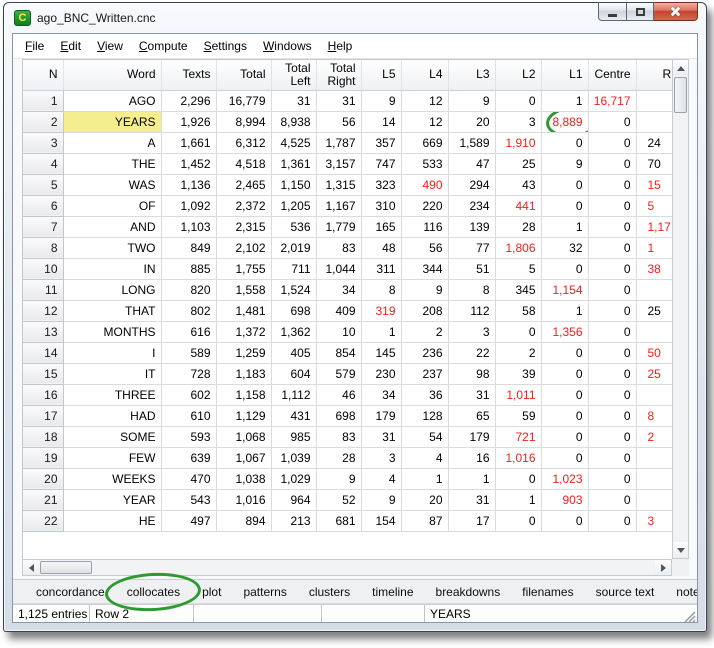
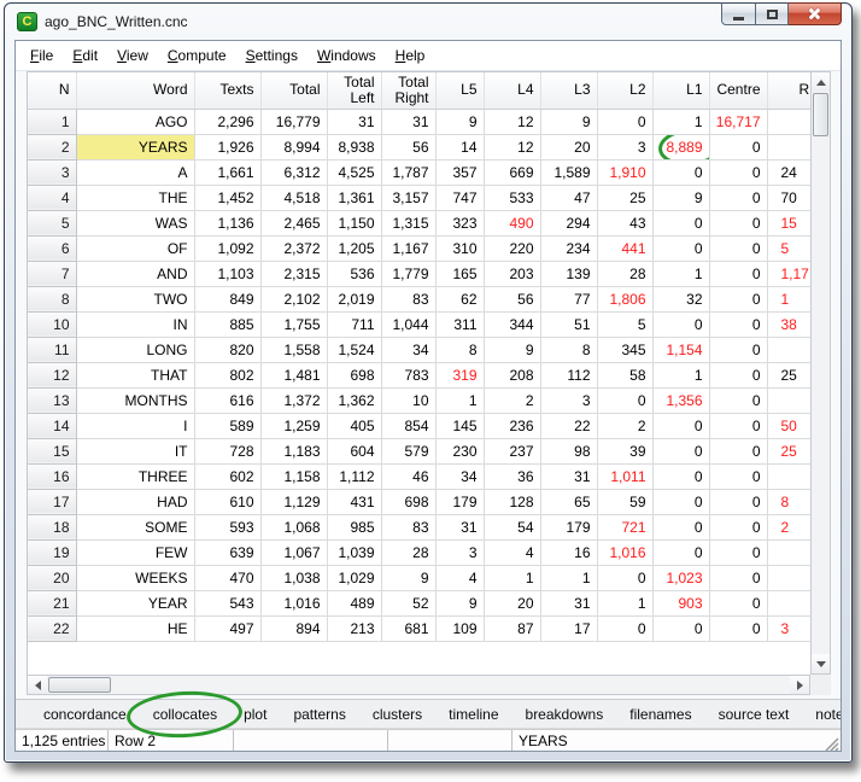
  C
  ago_BNC_Written.cnc
  File
  Edit
  View
  Compute
  Settings
  Windows
  Help
  N	Word	Texts	Total	Total Left	Total Right	L5	L4	L3	L2	L1	Centre	R
  1	AGO	2,296	16,779	31	31	9	12	9	0	1	16,717
  2	YEARS	1,926	8,994	8,938	56	14	12	20	3	8,889	0
  3	A	1,661	6,312	4,525	1,787	357	669	1,589	1,910	0	0	24
  4	THE	1,452	4,518	1,361	3,157	747	533	47	25	9	0	70
  5	WAS	1,136	2,465	1,150	1,315	323	490	294	43	0	0	15
  6	OF	1,092	2,372	1,205	1,167	310	220	234	441	0	0	5
- 7	AND	1,103	2,315	536	1,779	165	116	139	28	1	0	1,17
+ 7	AND	1,103	2,315	536	1,779	165	203	139	28	1	0	1,17
- 8	TWO	849	2,102	2,019	83	48	56	77	1,806	32	0	1
+ 8	TWO	849	2,102	2,019	83	62	56	77	1,806	32	0	1
  10	IN	885	1,755	711	1,044	311	344	51	5	0	0	38
  11	LONG	820	1,558	1,524	34	8	9	8	345	1,154	0
- 12	THAT	802	1,481	698	409	319	208	112	58	1	0	25
+ 12	THAT	802	1,481	698	783	319	208	112	58	1	0	25
  13	MONTHS	616	1,372	1,362	10	1	2	3	0	1,356	0
  14	I	589	1,259	405	854	145	236	22	2	0	0	50
  15	IT	728	1,183	604	579	230	237	98	39	0	0	25
  16	THREE	602	1,158	1,112	46	34	36	31	1,011	0	0
  17	HAD	610	1,129	431	698	179	128	65	59	0	0	8
  18	SOME	593	1,068	985	83	31	54	179	721	0	0	2
  19	FEW	639	1,067	1,039	28	3	4	16	1,016	0	0
  20	WEEKS	470	1,038	1,029	9	4	1	1	0	1,023	0
- 21	YEAR	543	1,016	964	52	9	20	31	1	903	0
+ 21	YEAR	543	1,016	489	52	9	20	31	1	903	0
- 22	HE	497	894	213	681	154	87	17	0	0	0	3
+ 22	HE	497	894	213	681	109	87	17	0	0	0	3
  concordance
  collocates
  plot
  patterns
  clusters
  timeline
  breakdowns
  filenames
  source text
  note
  1,125 entries
  Row 2
  YEARS
